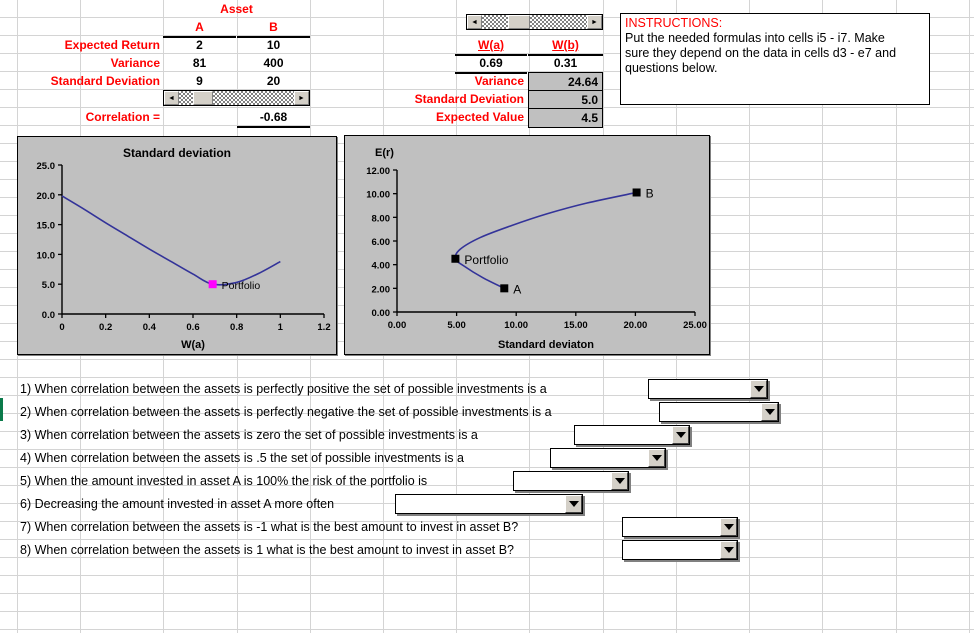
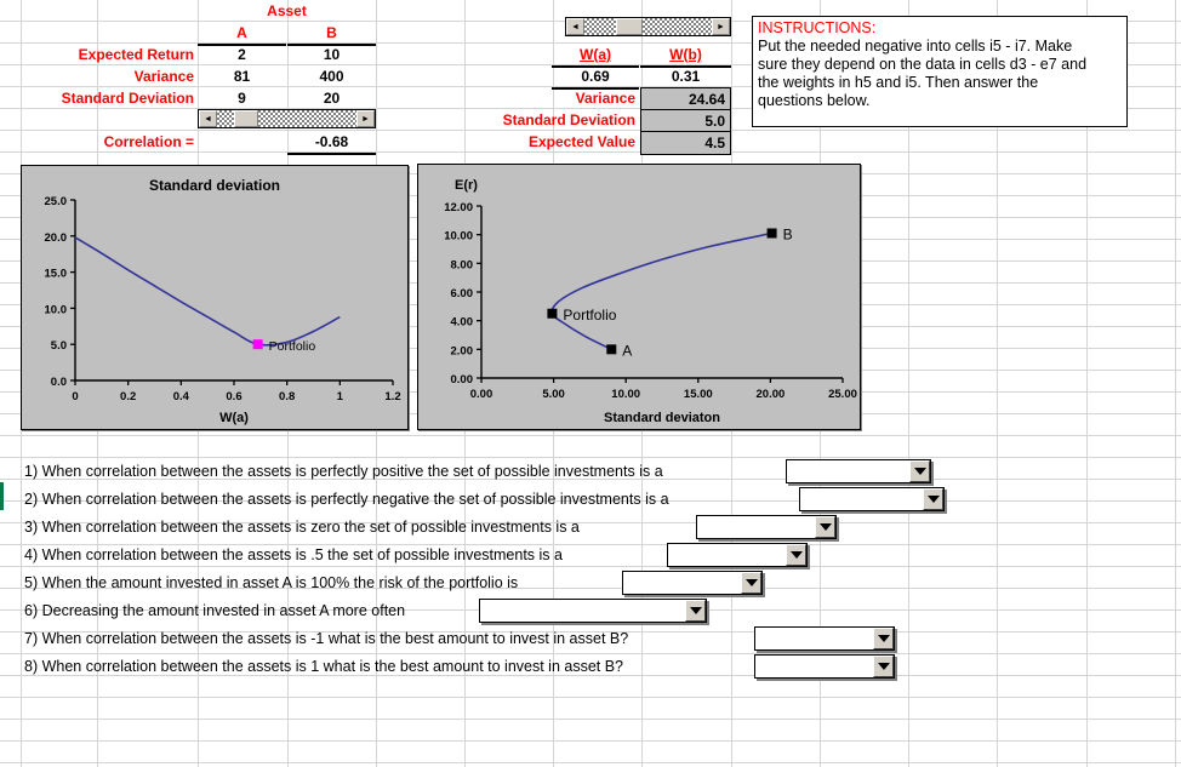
  Asset
  A
  B
  Expected Return
  2
  10
  Variance
  81
  400
  Standard Deviation
  9
  20
  Correlation =
  -0.68
  W(a)
  W(b)
  0.69
  0.31
  Variance
  24.64
  Standard Deviation
  5.0
  Expected Value
  4.5
  INSTRUCTIONS:
- Put the needed formulas into cells i5 - i7. Make
+ Put the needed negative into cells i5 - i7. Make
  sure they depend on the data in cells d3 - e7 and
+ the weights in h5 and i5. Then answer the
  questions below.
  Standard deviation
  0.0
  5.0
  10.0
  15.0
  20.0
  25.0
  0
  0.2
  0.4
  0.6
  0.8
  1
  1.2
  W(a)
  Portfolio
  E(r)
  0.00
  2.00
  4.00
  6.00
  8.00
  10.00
  12.00
  0.00
  5.00
  10.00
  15.00
  20.00
  25.00
  Standard deviaton
  A
  Portfolio
  B
  1) When correlation between the assets is perfectly positive the set of possible investments is a
  2) When correlation between the assets is perfectly negative the set of possible investments is a
  3) When correlation between the assets is zero the set of possible investments is a
  4) When correlation between the assets is .5 the set of possible investments is a
  5) When the amount invested in asset A is 100% the risk of the portfolio is
  6) Decreasing the amount invested in asset A more often
  7) When correlation between the assets is -1 what is the best amount to invest in asset B?
  8) When correlation between the assets is 1 what is the best amount to invest in asset B?
